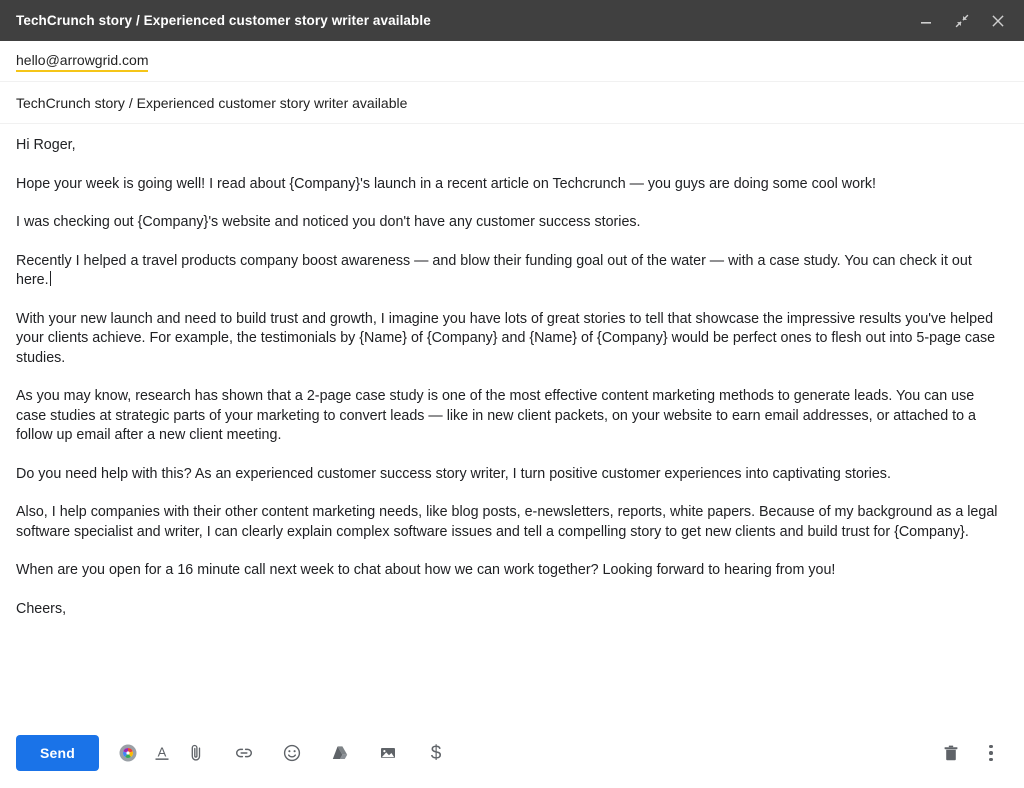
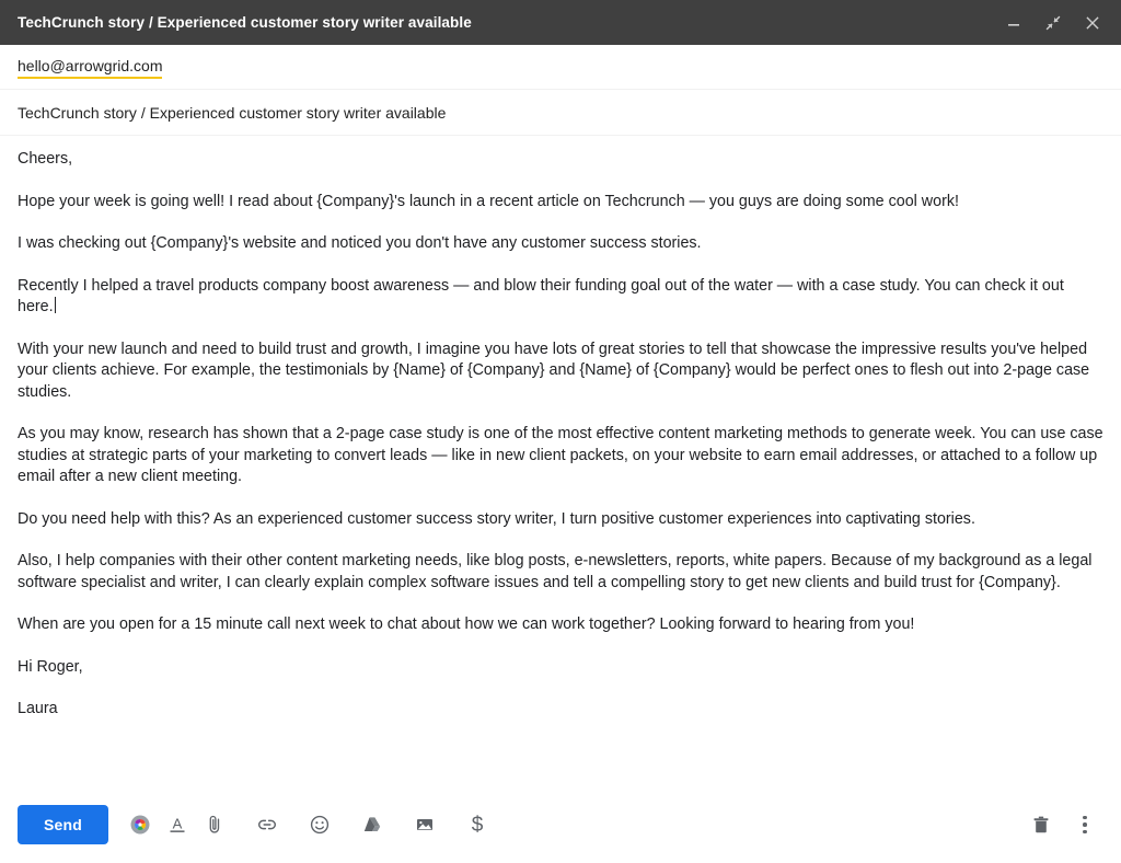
  TechCrunch story / Experienced customer story writer available
  hello@arrowgrid.com
  TechCrunch story / Experienced customer story writer available
- Hi Roger,
+ Cheers,
  Hope your week is going well! I read about {Company}'s launch in a recent article on Techcrunch — you guys are doing some cool work!
  I was checking out {Company}'s website and noticed you don't have any customer success stories.
  Recently I helped a travel products company boost awareness — and blow their funding goal out of the water — with a case study. You can check it out here.
- With your new launch and need to build trust and growth, I imagine you have lots of great stories to tell that showcase the impressive results you've helped your clients achieve. For example, the testimonials by {Name} of {Company} and {Name} of {Company} would be perfect ones to flesh out into 5-page case studies.
+ With your new launch and need to build trust and growth, I imagine you have lots of great stories to tell that showcase the impressive results you've helped your clients achieve. For example, the testimonials by {Name} of {Company} and {Name} of {Company} would be perfect ones to flesh out into 2-page case studies.
- As you may know, research has shown that a 2-page case study is one of the most effective content marketing methods to generate leads. You can use case studies at strategic parts of your marketing to convert leads — like in new client packets, on your website to earn email addresses, or attached to a follow up email after a new client meeting.
+ As you may know, research has shown that a 2-page case study is one of the most effective content marketing methods to generate week. You can use case studies at strategic parts of your marketing to convert leads — like in new client packets, on your website to earn email addresses, or attached to a follow up email after a new client meeting.
  Do you need help with this? As an experienced customer success story writer, I turn positive customer experiences into captivating stories.
  Also, I help companies with their other content marketing needs, like blog posts, e-newsletters, reports, white papers. Because of my background as a legal software specialist and writer, I can clearly explain complex software issues and tell a compelling story to get new clients and build trust for {Company}.
- When are you open for a 16 minute call next week to chat about how we can work together? Looking forward to hearing from you!
+ When are you open for a 15 minute call next week to chat about how we can work together? Looking forward to hearing from you!
- Cheers,
+ Hi Roger,
+ Laura
  Send
  A
  $
